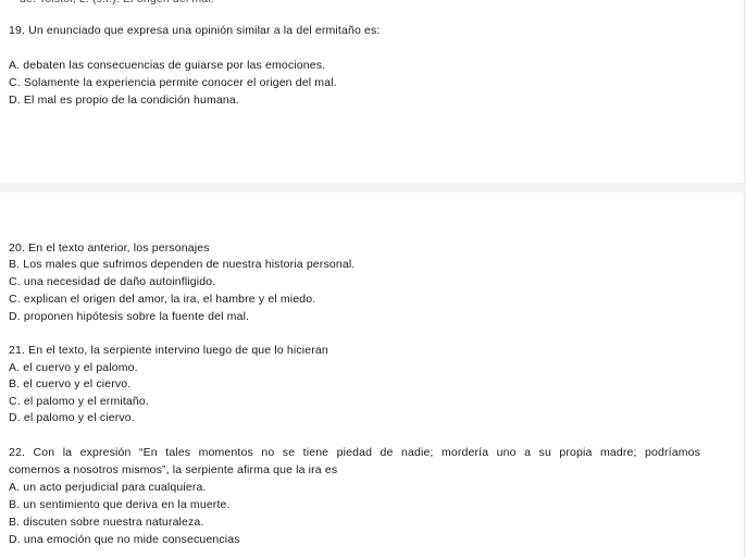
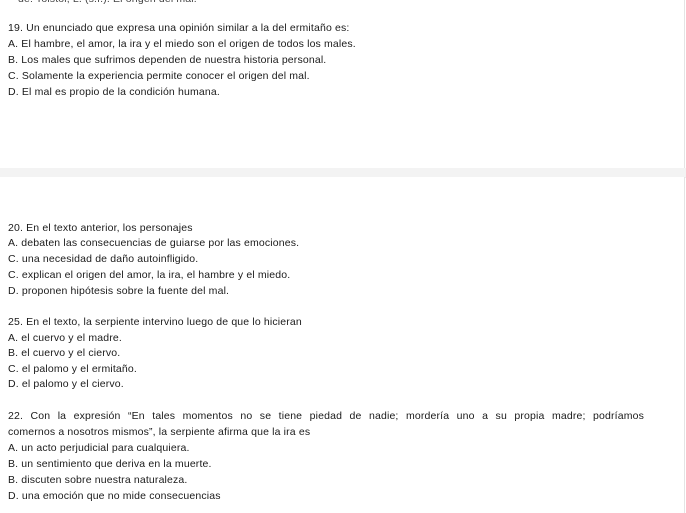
  19. Un enunciado que expresa una opinión similar a la del ermitaño es:
+ A. El hambre, el amor, la ira y el miedo son el origen de todos los males.
- A. debaten las consecuencias de guiarse por las emociones.
+ B. Los males que sufrimos dependen de nuestra historia personal.
  C. Solamente la experiencia permite conocer el origen del mal.
  D. El mal es propio de la condición humana.
  20. En el texto anterior, los personajes
- B. Los males que sufrimos dependen de nuestra historia personal.
+ A. debaten las consecuencias de guiarse por las emociones.
  C. una necesidad de daño autoinfligido.
  C. explican el origen del amor, la ira, el hambre y el miedo.
  D. proponen hipótesis sobre la fuente del mal.
- 21. En el texto, la serpiente intervino luego de que lo hicieran
+ 25. En el texto, la serpiente intervino luego de que lo hicieran
- A. el cuervo y el palomo.
+ A. el cuervo y el madre.
  B. el cuervo y el ciervo.
  C. el palomo y el ermitaño.
  D. el palomo y el ciervo.
  22. Con la expresión “En tales momentos no se tiene piedad de nadie; mordería uno a su propia madre; podríamos
  comernos a nosotros mismos”, la serpiente afirma que la ira es
  A. un acto perjudicial para cualquiera.
  B. un sentimiento que deriva en la muerte.
  B. discuten sobre nuestra naturaleza.
  D. una emoción que no mide consecuencias
